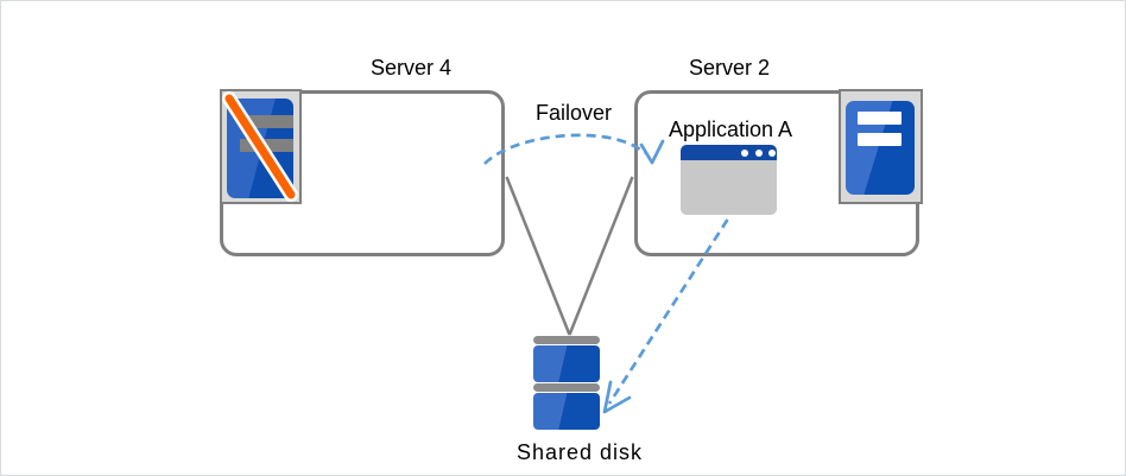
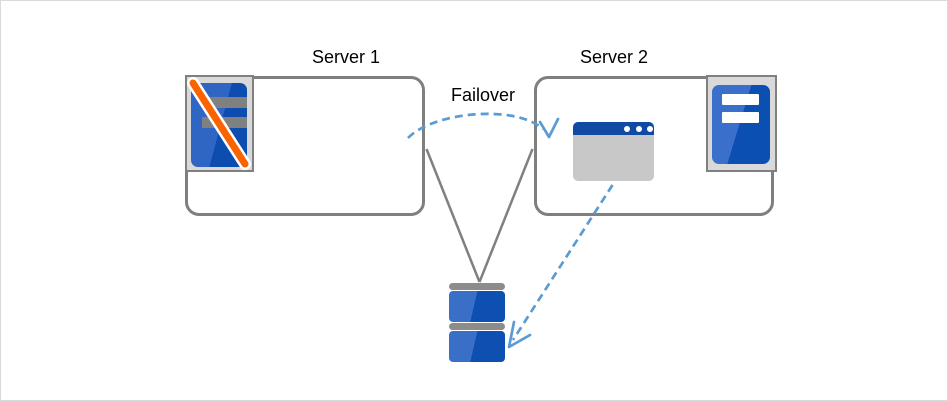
- Server 4
+ Server 1
  Server 2
  Failover
- Application A
- Shared disk
